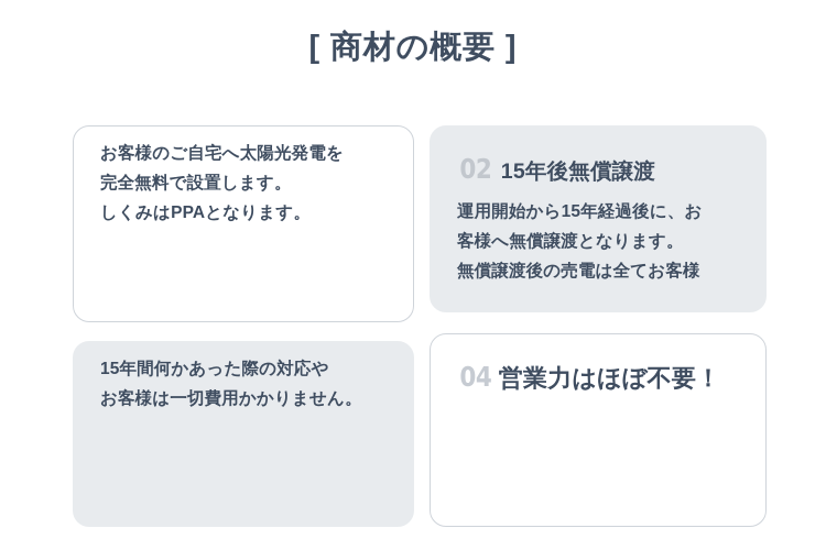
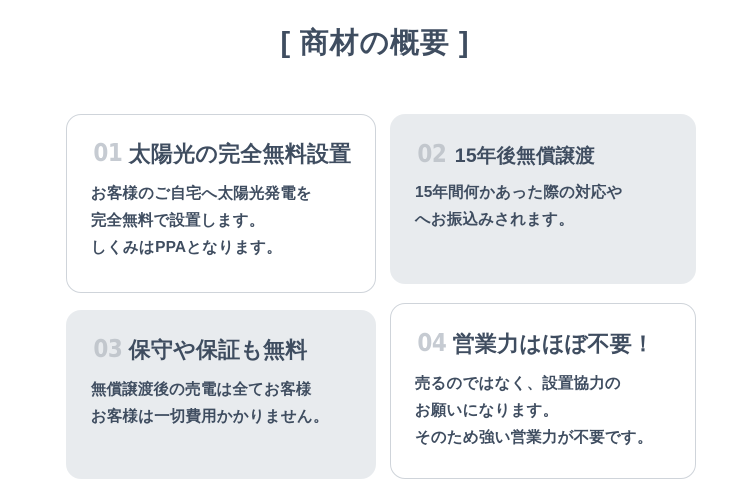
  [ 商材の概要 ]
+ 01
+ 太陽光の完全無料設置
  お客様のご自宅へ太陽光発電を
  完全無料で設置します。
  しくみはPPAとなります。
  02
  15年後無償譲渡
- 運用開始から15年経過後に、お
- 客様へ無償譲渡となります。
- 無償譲渡後の売電は全てお客様
+ 15年間何かあった際の対応や
+ へお振込みされます。
+ 03
+ 保守や保証も無料
- 15年間何かあった際の対応や
+ 無償譲渡後の売電は全てお客様
  お客様は一切費用かかりません。
  04
  営業力はほぼ不要！
+ 売るのではなく、設置協力の
+ お願いになります。
+ そのため強い営業力が不要です。
